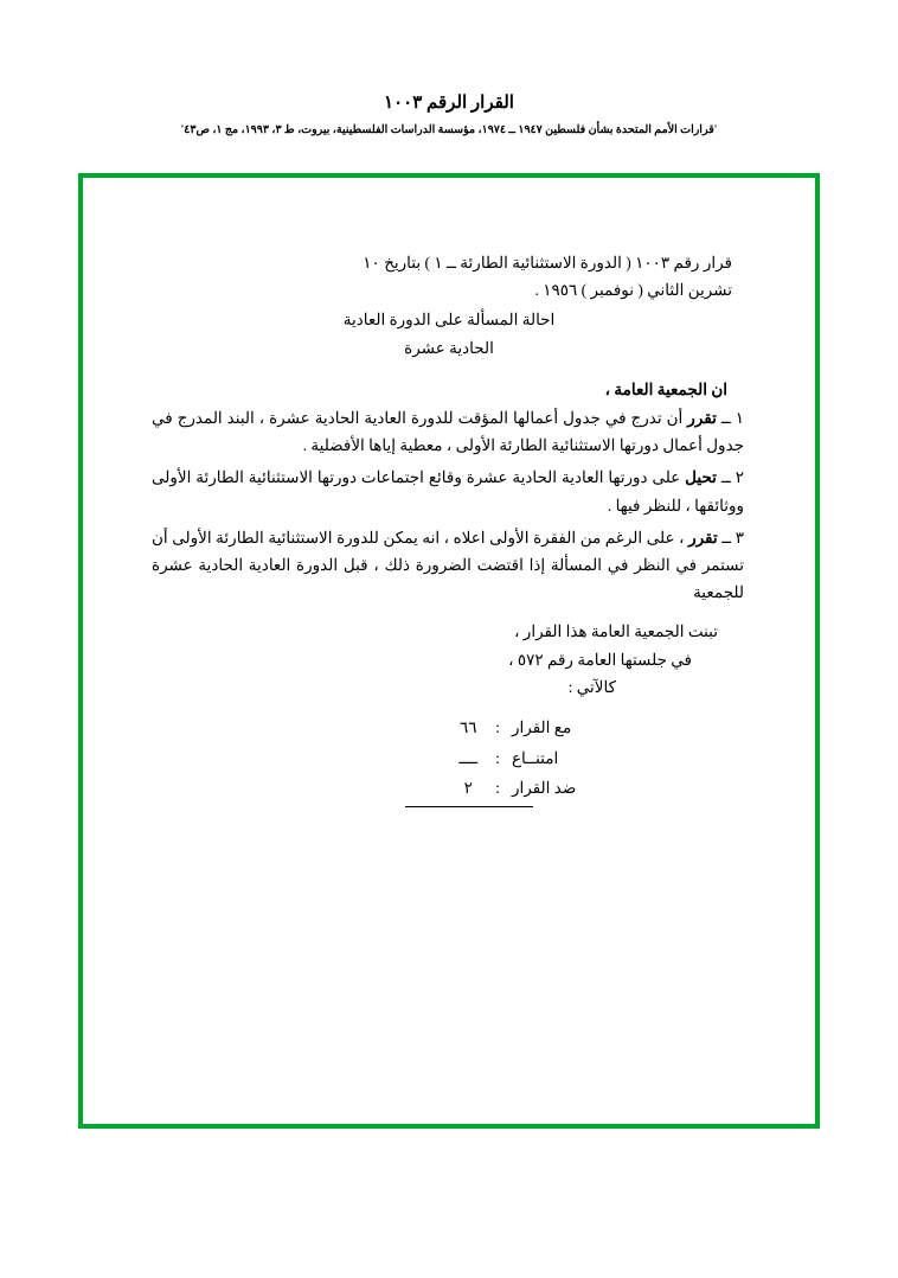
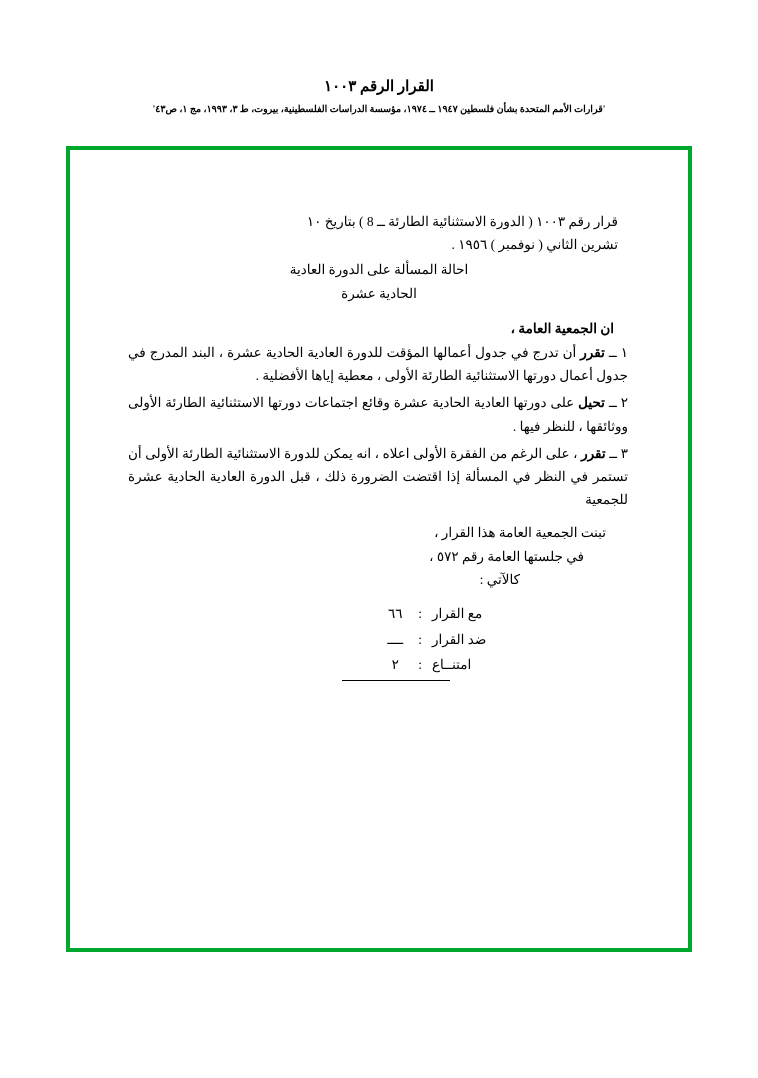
  القرار الرقم ١٠٠٣
  'قرارات الأمم المتحدة بشأن فلسطين ١٩٤٧ ــ ١٩٧٤، مؤسسة الدراسات الفلسطينية، بيروت، ط ٣، ١٩٩٣، مج ١، ص٤٣'
- قرار رقم ١٠٠٣ ( الدورة الاستثنائية الطارئة ــ ١ ) بتاريخ ١٠
+ قرار رقم ١٠٠٣ ( الدورة الاستثنائية الطارئة ــ 8 ) بتاريخ ١٠
  تشرين الثاني ( نوفمبر ) ١٩٥٦ .
  احالة المسألة على الدورة العادية
  الحادية عشرة
  ان الجمعية العامة ،
  ١ ــ تقرر أن تدرج في جدول أعمالها المؤقت للدورة العادية الحادية عشرة ، البند المدرج في جدول أعمال دورتها الاستثنائية الطارئة الأولى ، معطية إياها الأفضلية .
  ٢ ــ تحيل على دورتها العادية الحادية عشرة وقائع اجتماعات دورتها الاستثنائية الطارئة الأولى ووثائقها ، للنظر فيها .
  ٣ ــ تقرر ، على الرغم من الفقرة الأولى اعلاه ، انه يمكن للدورة الاستثنائية الطارئة الأولى أن تستمر في النظر في المسألة إذا اقتضت الضرورة ذلك ، قبل الدورة العادية الحادية عشرة للجمعية
  تبنت الجمعية العامة هذا القرار ،
  في جلستها العامة رقم ٥٧٢ ،
  كالآتي :
  مع القرار
  :
  ٦٦
- امتنــاع
+ ضد القرار
  :
  ــــ
- ضد القرار
+ امتنــاع
  :
  ٢
